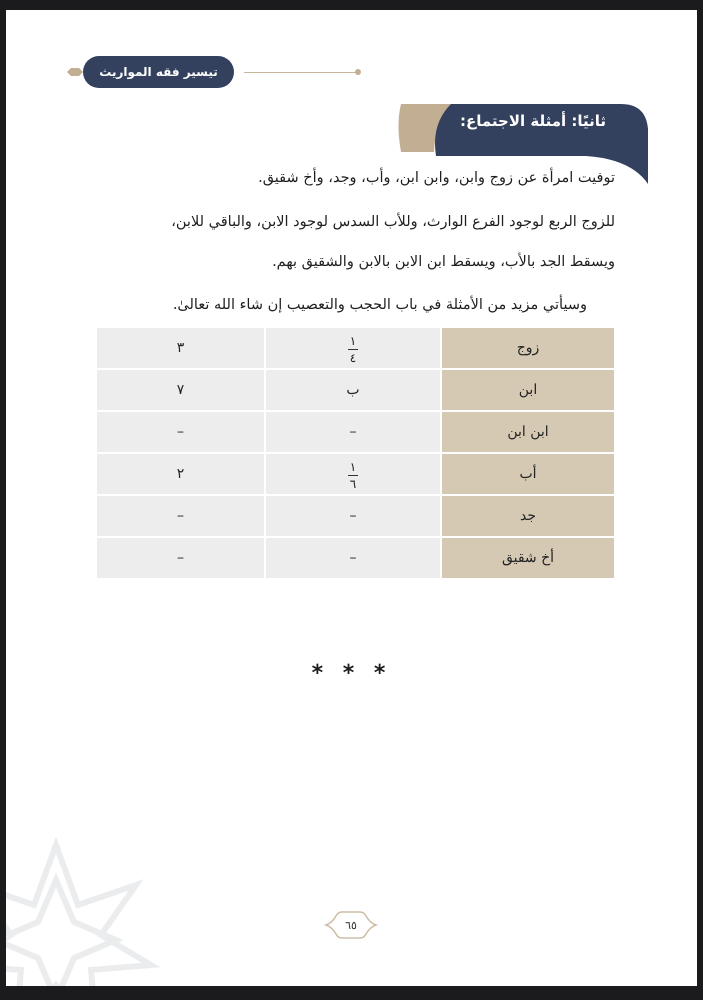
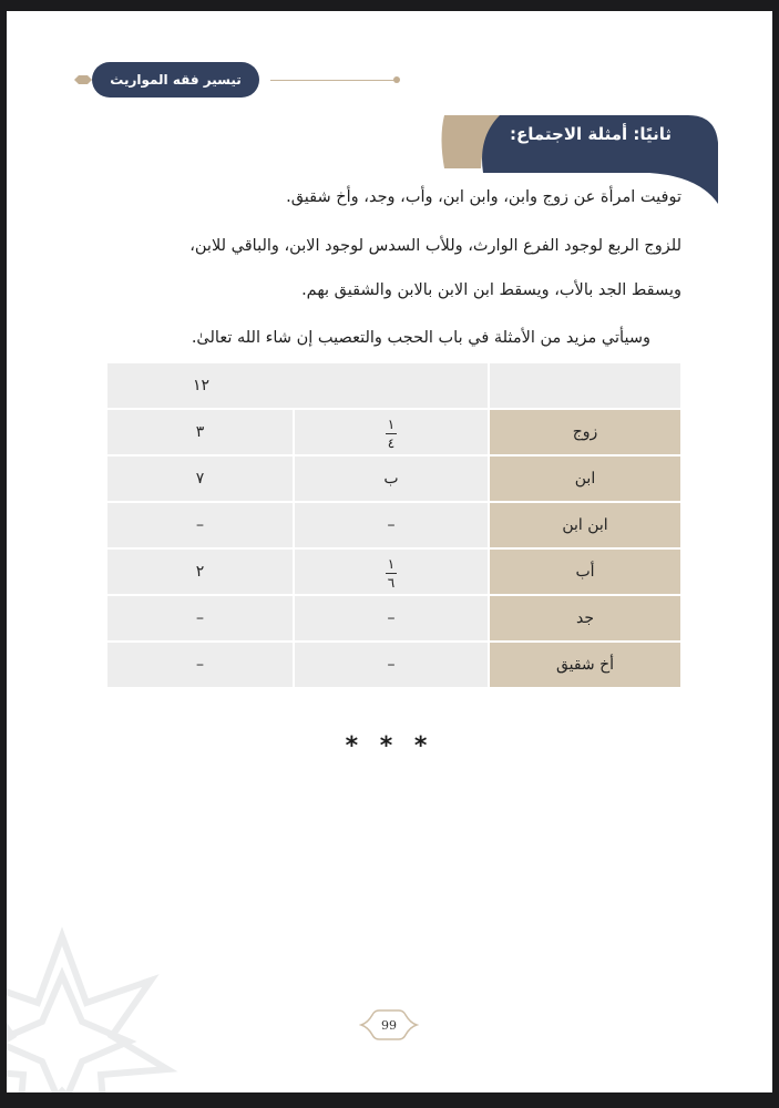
  تيسير فقه المواريث
  ثانيًا: أمثلة الاجتماع:
  توفيت امرأة عن زوج وابن، وابن ابن، وأب، وجد، وأخ شقيق.
  للزوج الربع لوجود الفرع الوارث، وللأب السدس لوجود الابن، والباقي للابن،
  ويسقط الجد بالأب، ويسقط ابن الابن بالابن والشقيق بهم.
  وسيأتي مزيد من الأمثلة في باب الحجب والتعصيب إن شاء الله تعالىٰ.
+ 	١٢
  زوج	١ ٤	٣
  ابن	ب	٧
  ابن ابن	–	–
  أب	١ ٦	٢
  جد	–	–
  أخ شقيق	–	–
  * * *
- ٦٥
+ 99
